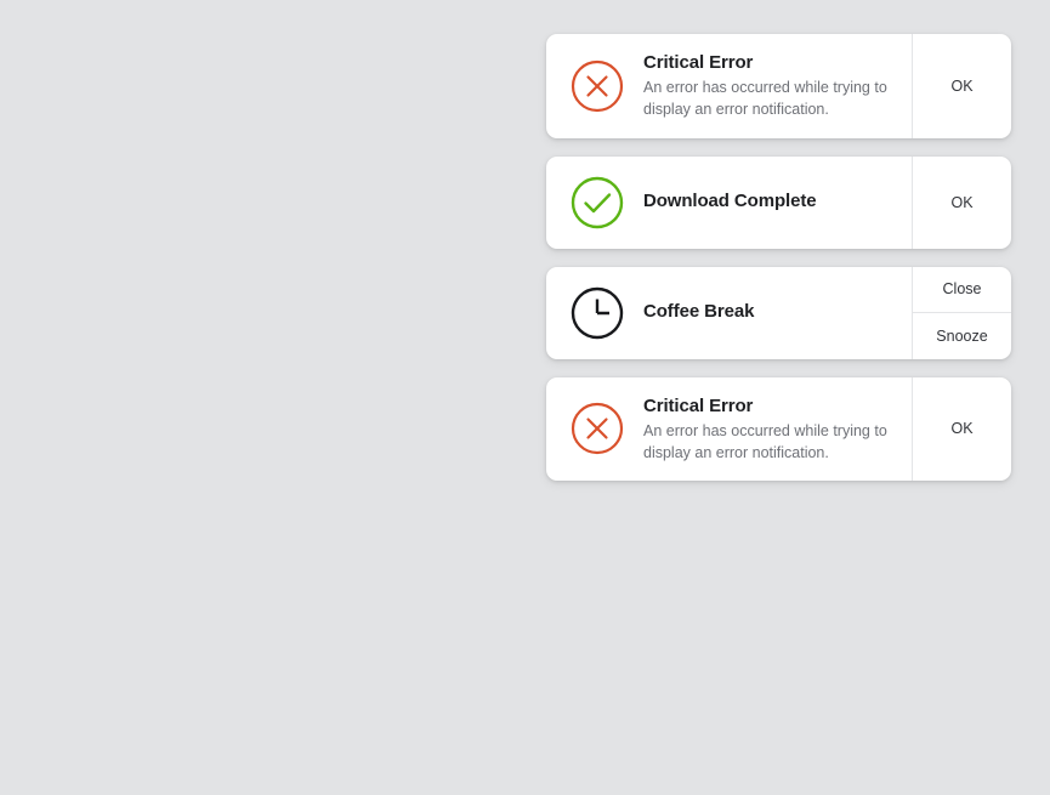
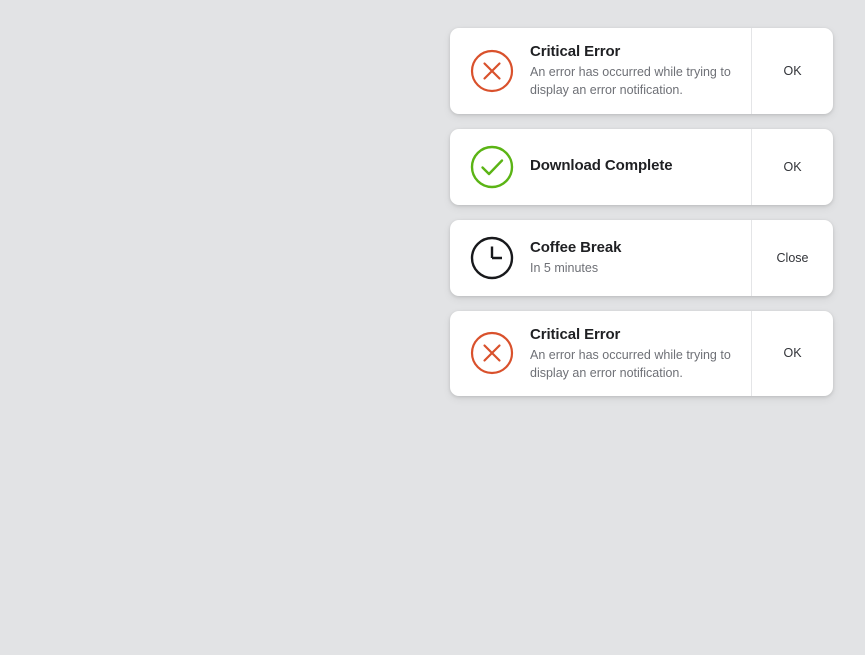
  Critical Error
  An error has occurred while trying to display an error notification.
  OK
  Download Complete
  OK
  Coffee Break
+ In 5 minutes
  Close
- Snooze
  Critical Error
  An error has occurred while trying to display an error notification.
  OK
